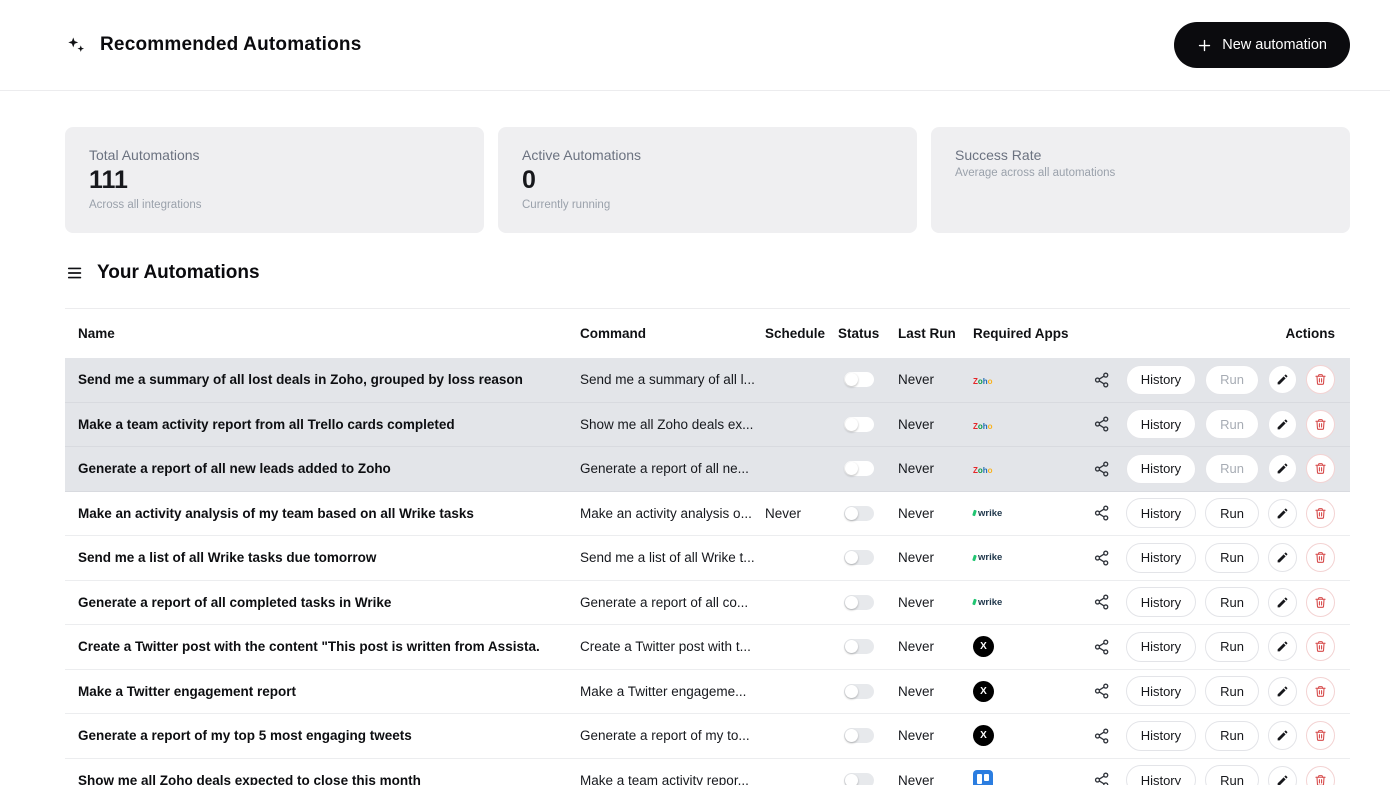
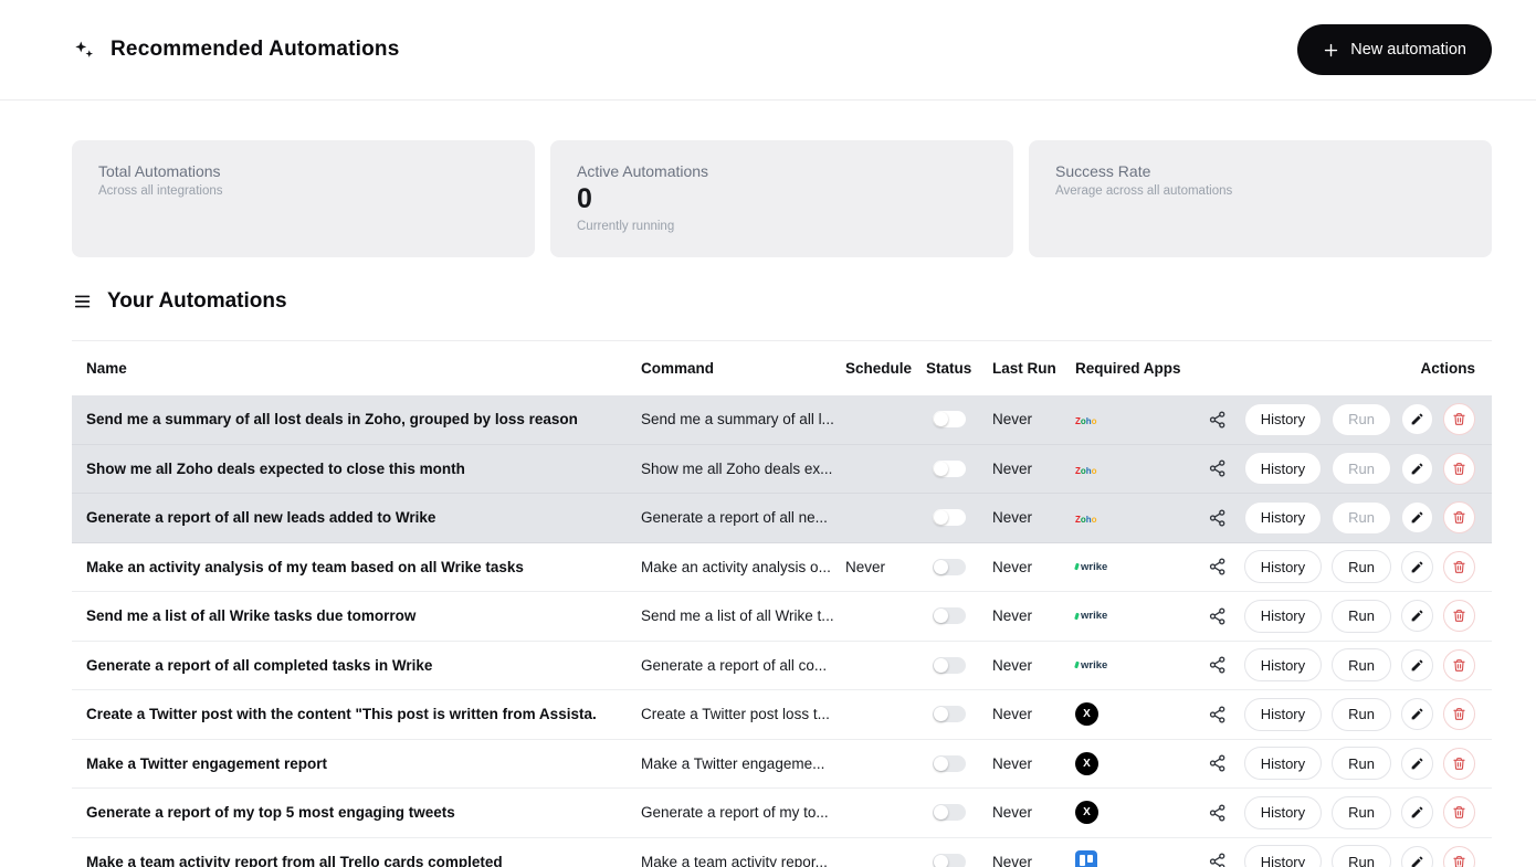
  Recommended Automations
  New automation
  Total Automations
- 111
  Across all integrations
  Active Automations
  0
  Currently running
  Success Rate
  Average across all automations
  Your Automations
  Name
  Command
  Schedule
  Status
  Last Run
  Required Apps
  Actions
  Send me a summary of all lost deals in Zoho, grouped by loss reason
  Send me a summary of all l...
  Never
  Zoho
  History
  Run
- Make a team activity report from all Trello cards completed
+ Show me all Zoho deals expected to close this month
  Show me all Zoho deals ex...
  Never
  Zoho
  History
  Run
- Generate a report of all new leads added to Zoho
+ Generate a report of all new leads added to Wrike
  Generate a report of all ne...
  Never
  Zoho
  History
  Run
  Make an activity analysis of my team based on all Wrike tasks
  Make an activity analysis o...
  Never
  Never
  wrike
  History
  Run
  Send me a list of all Wrike tasks due tomorrow
  Send me a list of all Wrike t...
  Never
  wrike
  History
  Run
  Generate a report of all completed tasks in Wrike
  Generate a report of all co...
  Never
  wrike
  History
  Run
  Create a Twitter post with the content "This post is written from Assista.
- Create a Twitter post with t...
+ Create a Twitter post loss t...
  Never
  X
  History
  Run
  Make a Twitter engagement report
  Make a Twitter engageme...
  Never
  X
  History
  Run
  Generate a report of my top 5 most engaging tweets
  Generate a report of my to...
  Never
  X
  History
  Run
- Show me all Zoho deals expected to close this month
+ Make a team activity report from all Trello cards completed
  Make a team activity repor...
  Never
  History
  Run
